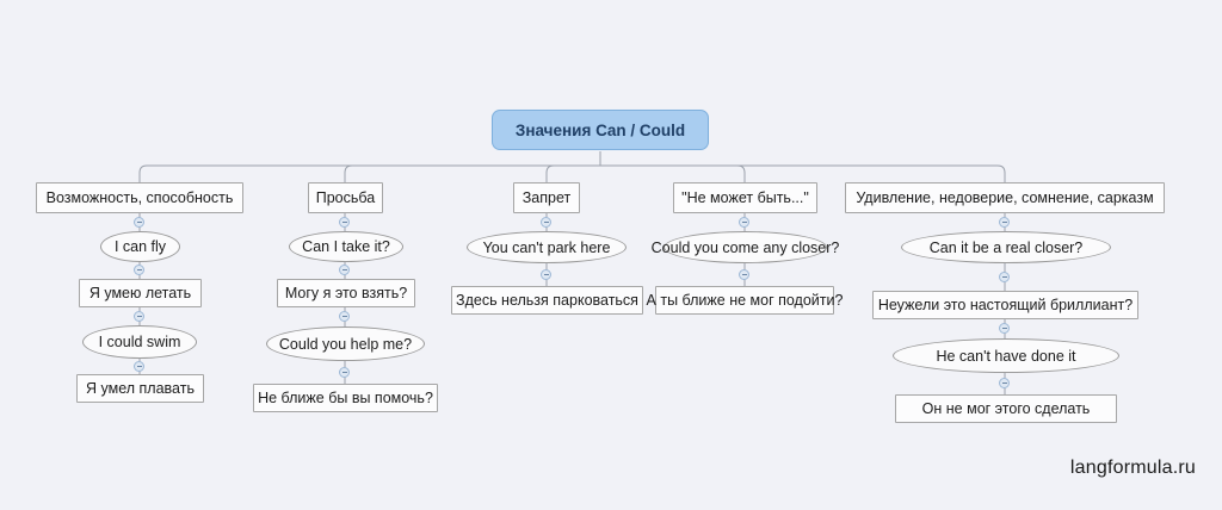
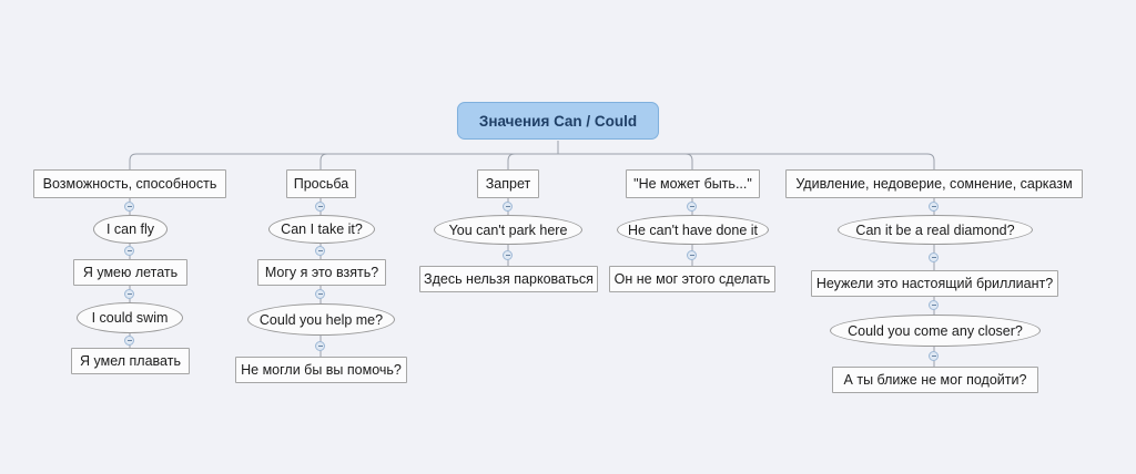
  Значения Can / Could
  Возможность, способность
  I can fly
  Я умею летать
  I could swim
  Я умел плавать
  Просьба
  Can I take it?
  Могу я это взять?
  Could you help me?
- Не ближе бы вы помочь?
+ Не могли бы вы помочь?
  Запрет
  You can't park here
  Здесь нельзя парковаться
  "Не может быть..."
- Could you come any closer?
+ He can't have done it
- А ты ближе не мог подойти?
+ Он не мог этого сделать
  Удивление, недоверие, сомнение, сарказм
- Can it be a real closer?
+ Can it be a real diamond?
  Неужели это настоящий бриллиант?
- He can't have done it
+ Could you come any closer?
- Он не мог этого сделать
+ А ты ближе не мог подойти?
- langformula.ru
